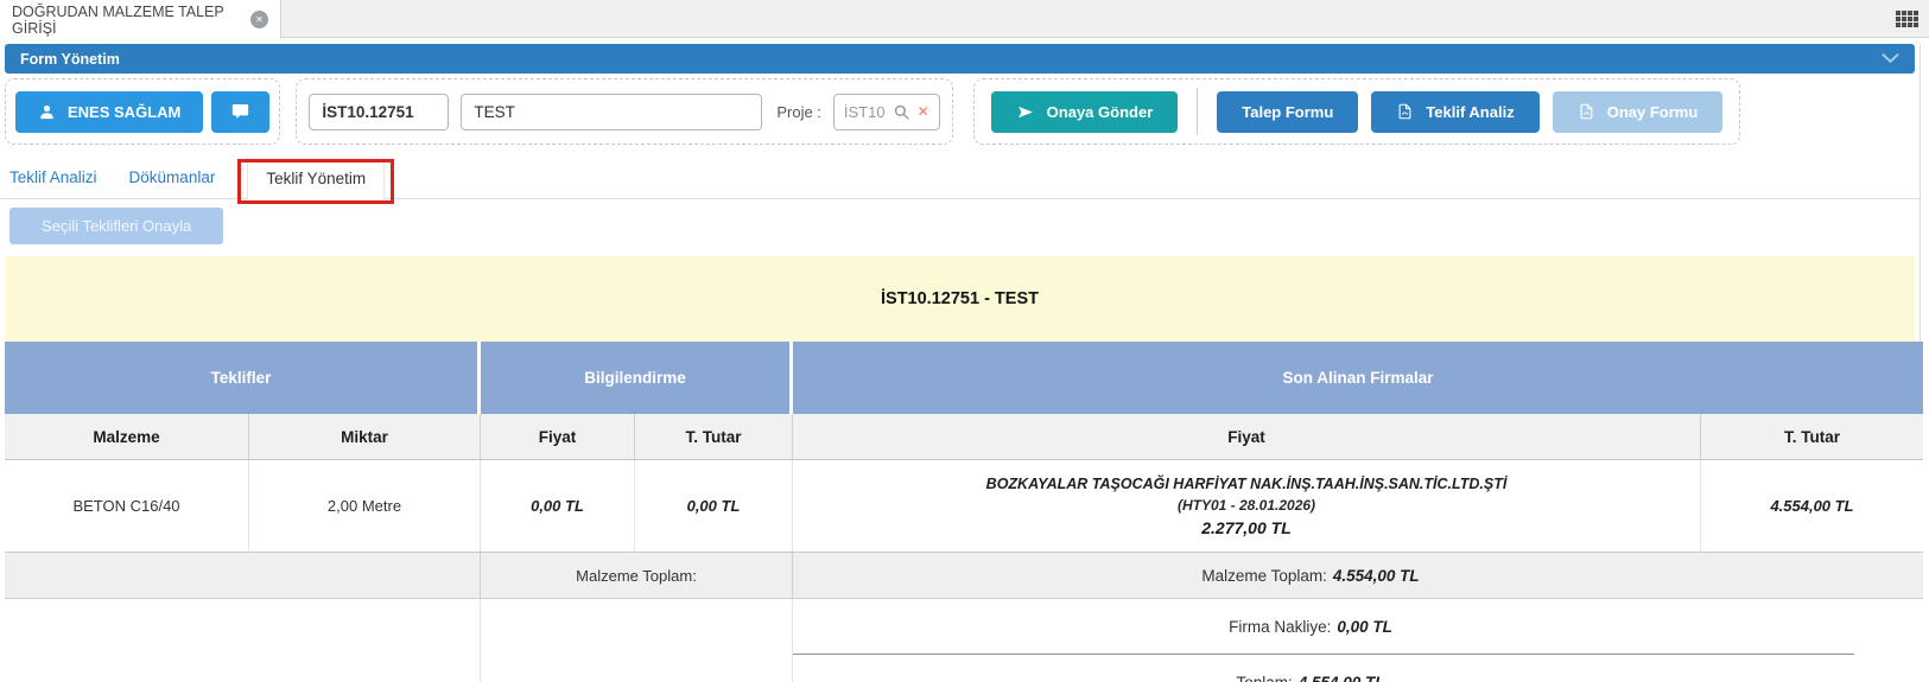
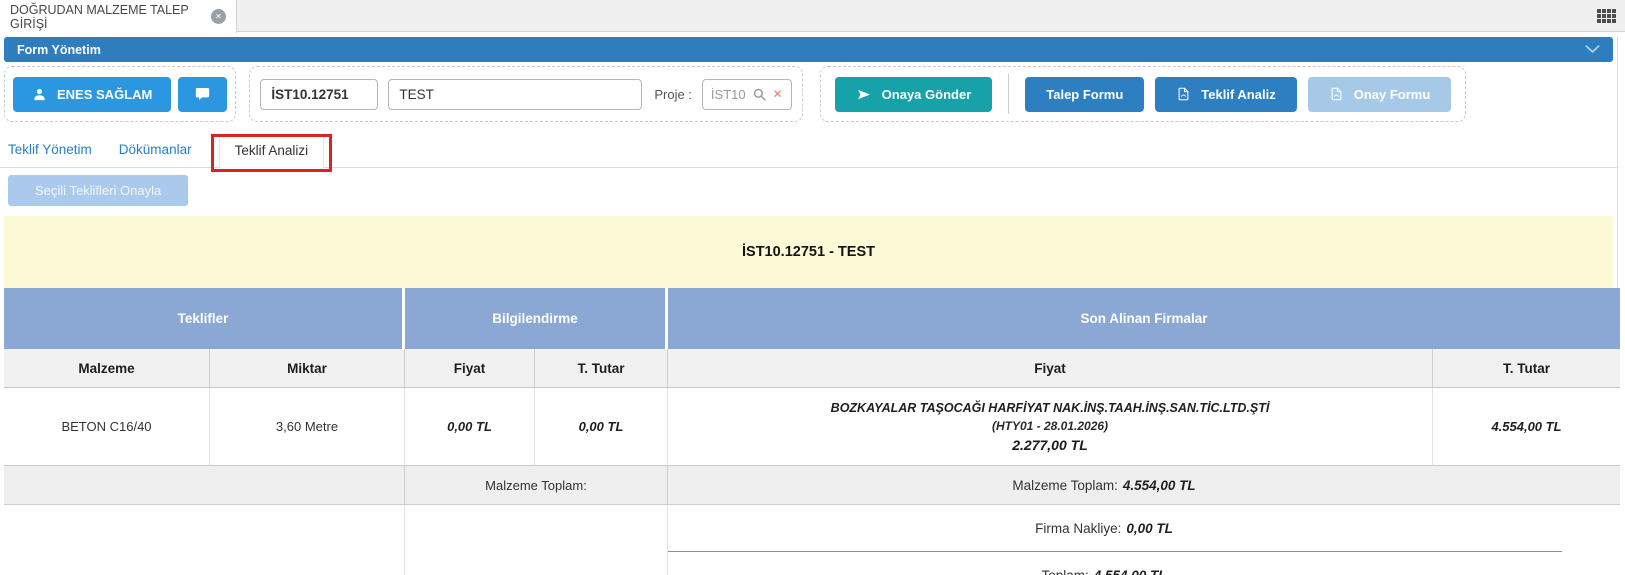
  DOĞRUDAN MALZEME TALEP GİRİŞİ
  ✕
  Form Yönetim
  ENES SAĞLAM
  İST10.12751
  TEST
  Proje :
  İST10
  ✕
  Onaya Gönder
  Talep Formu
  Teklif Analiz
  Onay Formu
- Teklif Analizi
+ Teklif Yönetim
  Dökümanlar
- Teklif Yönetim
+ Teklif Analizi
  Seçili Teklifleri Onayla
  İST10.12751 - TEST
  Teklifler
  Bilgilendirme
  Son Alinan Firmalar
  Malzeme
  Miktar
  Fiyat
  T. Tutar
  Fiyat
  T. Tutar
  BETON C16/40
- 2,00 Metre
+ 3,60 Metre
  0,00 TL
  0,00 TL
  BOZKAYALAR TAŞOCAĞI HARFİYAT NAK.İNŞ.TAAH.İNŞ.SAN.TİC.LTD.ŞTİ
  (HTY01 - 28.01.2026)
  2.277,00 TL
  4.554,00 TL
  Malzeme Toplam:
  Malzeme Toplam:
  4.554,00 TL
  Firma Nakliye:
  0,00 TL
